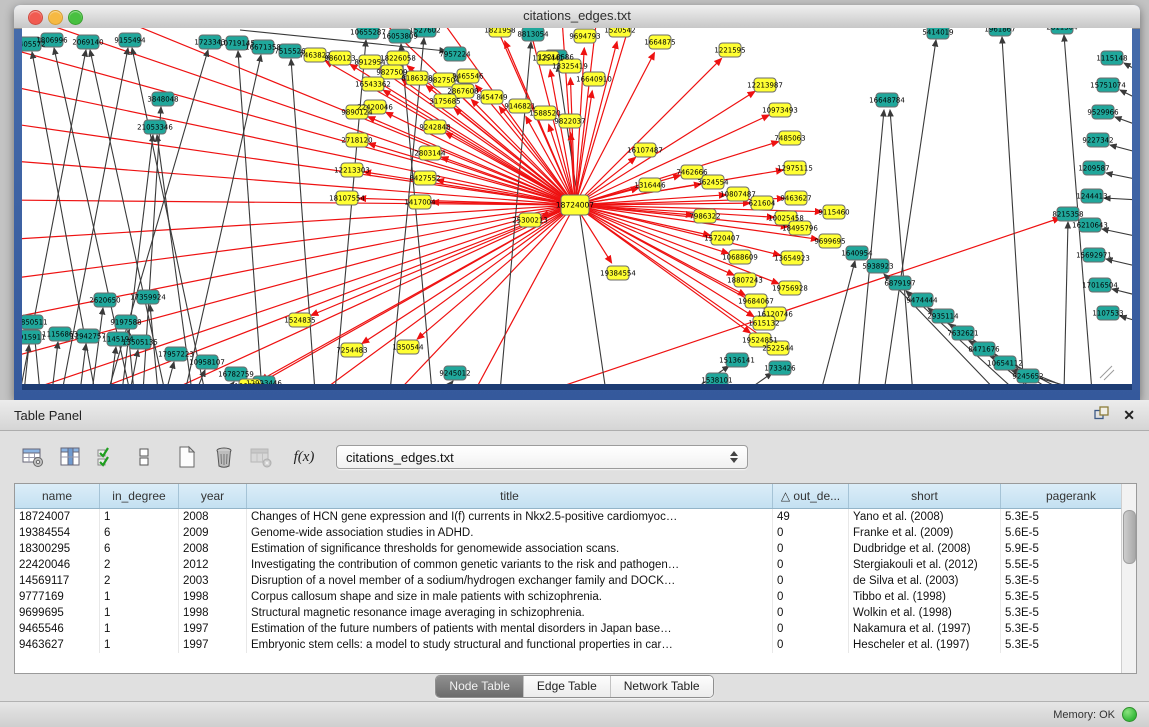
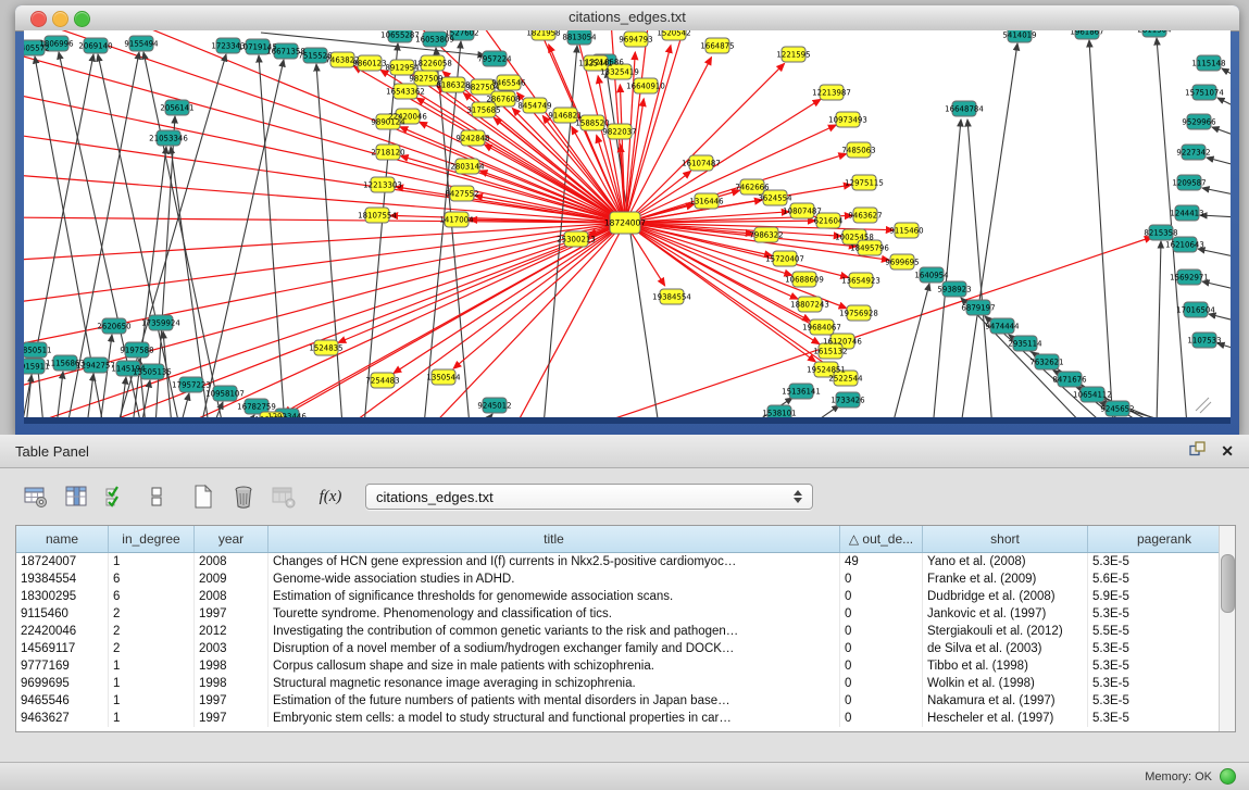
  citations_edges.txt
  405572
  1806996
  2069140
  9155494
  1723343
  10719145
  16671358
  7515526
  10655287
  16053809
  1527602
  7957224
  8813054
  12218586
  21053346
- 3848048
+ 2056141
  5414019
  1961867
  2811304
  1115148
  15751074
  9529966
  9227342
  1209587
  1244413
  8215358
  16210643
  15692971
  17016504
  1107533
  16648784
  1640954
  5938923
  6879197
  9474444
  2935114
  7632621
  8471676
  10654112
  9245652
  850511
  915911
  11156863
  12942757
  1145194
  9197588
  2620650
  17359924
  13505135
  17957223
  10958107
  16782759
  9245012
  15136141
  1733426
  1538101
  7463822
  9860123
  8912954
  18226058
  9827509
  16543362
  8186328
  9827504
  9465546
  2867608
  3175685
  8454749
  9146821
  1588520
  9822037
  22420046
  9890124
  9242848
  2718120
  2803144
  12213303
  8427552
  18107554
  1417004
  25300213
  1821958
  1125441
  9694793
  13325419
  16640910
  1520542
  1664875
  1221595
  12213987
  10973493
  7485063
  12975115
  7462666
  3624554
  10807487
  9463627
  621604
  10025458
  9115460
  18495796
  9699695
  7986322
  15720407
  19384554
  10688609
  13654923
  18807243
  19756928
  19684067
  16120746
  1615132
  19524851
  2522544
  1524835
  7254483
  1350544
  16107487
  1316446
  18724007
  Table Panel
  ✕
  f(x)
  citations_edges.txt
  name	in_degree	year	title	△ out_de...	short	pagerank
  18724007	1	2008	Changes of HCN gene expression and I(f) currents in Nkx2.5-positive cardiomyoc…	49	Yano et al. (2008)	5.3E-5
  19384554	6	2009	Genome-wide association studies in ADHD.	0	Franke et al. (2009)	5.6E-5
  18300295	6	2008	Estimation of significance thresholds for genomewide association scans.	0	Dudbridge et al. (2008)	5.9E-5
+ 9115460	2	1997	Tourette syndrome. Phenomenology and classification of tics.	0	Jankovic et al. (1997)	5.3E-5
  22420046	2	2012	Investigating the contribution of common genetic variants to the risk and pathogen…	0	Stergiakouli et al. (2012)	5.5E-5
  14569117	2	2003	Disruption of a novel member of a sodium/hydrogen exchanger family and DOCK…	0	de Silva et al. (2003)	5.3E-5
  9777169	1	1998	Corpus callosum shape and size in male patients with schizophrenia.	0	Tibbo et al. (1998)	5.3E-5
  9699695	1	1998	Structural magnetic resonance image averaging in schizophrenia.	0	Wolkin et al. (1998)	5.3E-5
  9465546	1	1997	Estimation of the future numbers of patients with mental disorders in Japan base…	0	Nakamura et al. (1997)	5.3E-5
  9463627	1	1997	Embryonic stem cells: a model to study structural and functional properties in car…	0	Hescheler et al. (1997)	5.3E-5
- Node Table
- Edge Table
- Network Table
  Memory: OK
